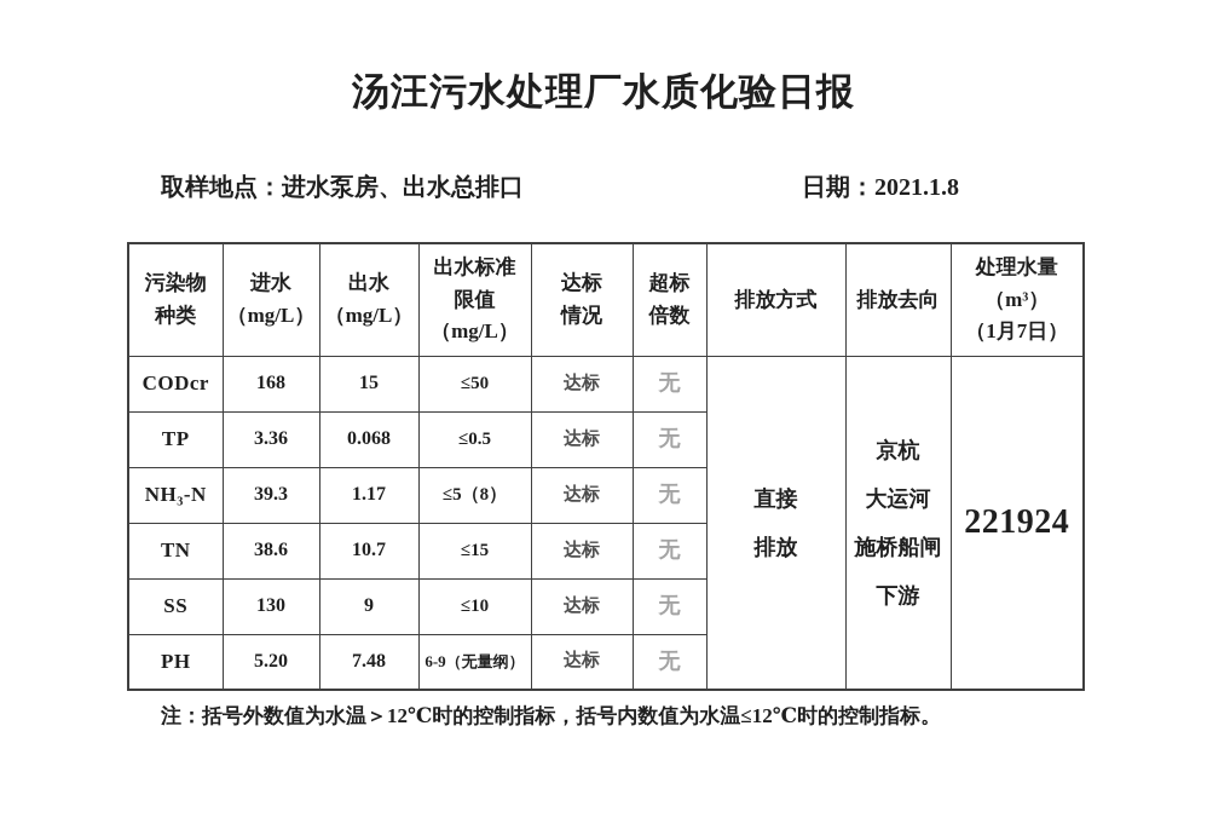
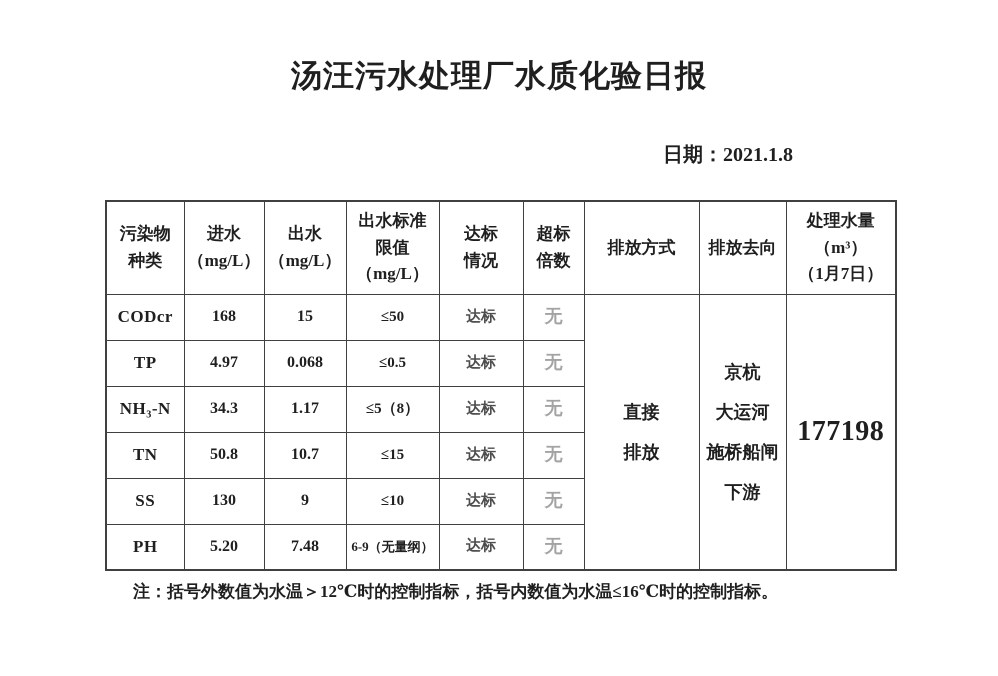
  汤汪污水处理厂水质化验日报
- 取样地点：进水泵房、出水总排口
  日期：2021.1.8
  污染物 种类	进水 （mg/L）	出水 （mg/L）	出水标准 限值 （mg/L）	达标 情况	超标 倍数	排放方式	排放去向	处理水量 （m³） （1月7日）
- CODcr	168	15	≤50	达标	无	直接 排放	京杭 大运河 施桥船闸 下游	221924
+ CODcr	168	15	≤50	达标	无	直接 排放	京杭 大运河 施桥船闸 下游	177198
- TP	3.36	0.068	≤0.5	达标	无
+ TP	4.97	0.068	≤0.5	达标	无
- NH₃-N	39.3	1.17	≤5（8）	达标	无
+ NH₃-N	34.3	1.17	≤5（8）	达标	无
- TN	38.6	10.7	≤15	达标	无
+ TN	50.8	10.7	≤15	达标	无
  SS	130	9	≤10	达标	无
  PH	5.20	7.48	6-9（无量纲）	达标	无
- 注：括号外数值为水温＞12℃时的控制指标，括号内数值为水温≤12℃时的控制指标。
+ 注：括号外数值为水温＞12℃时的控制指标，括号内数值为水温≤16℃时的控制指标。
